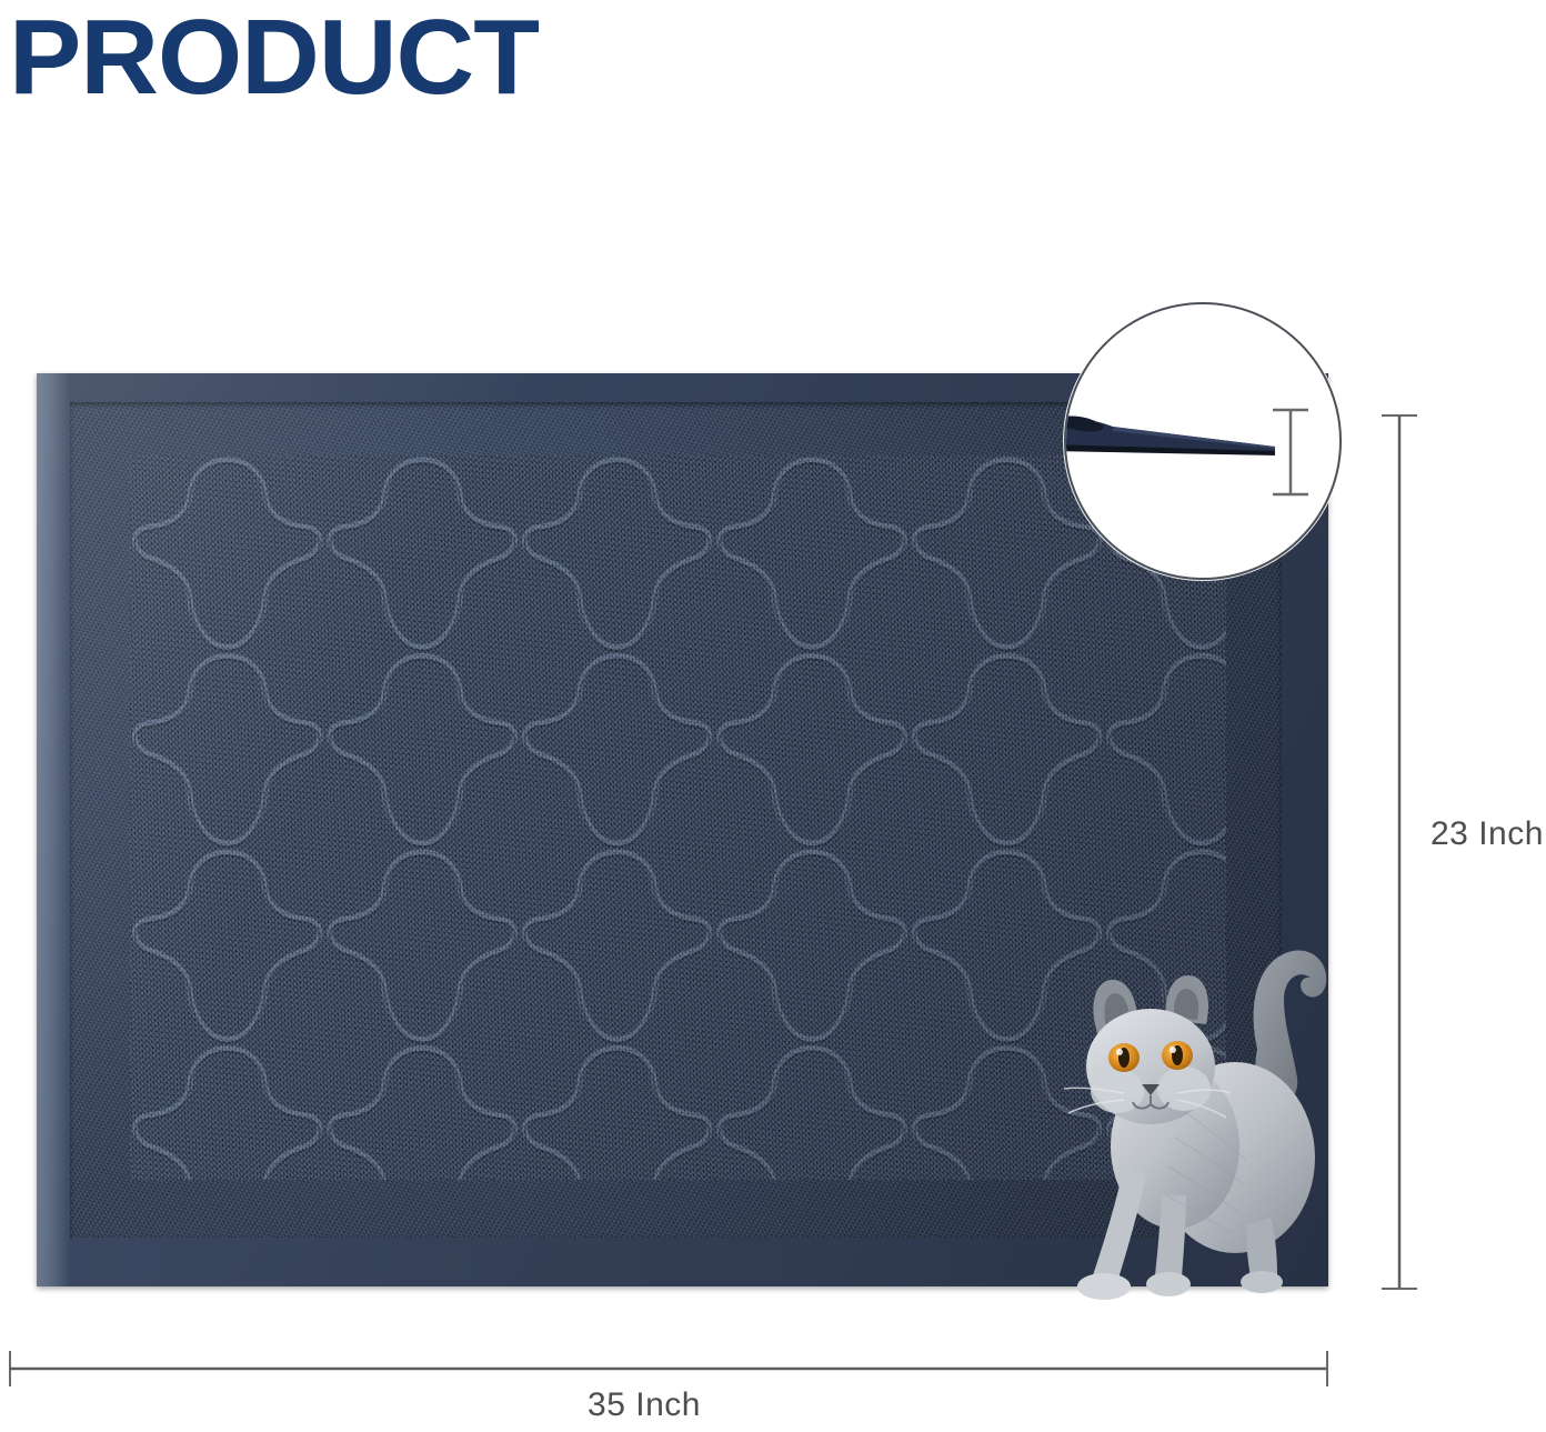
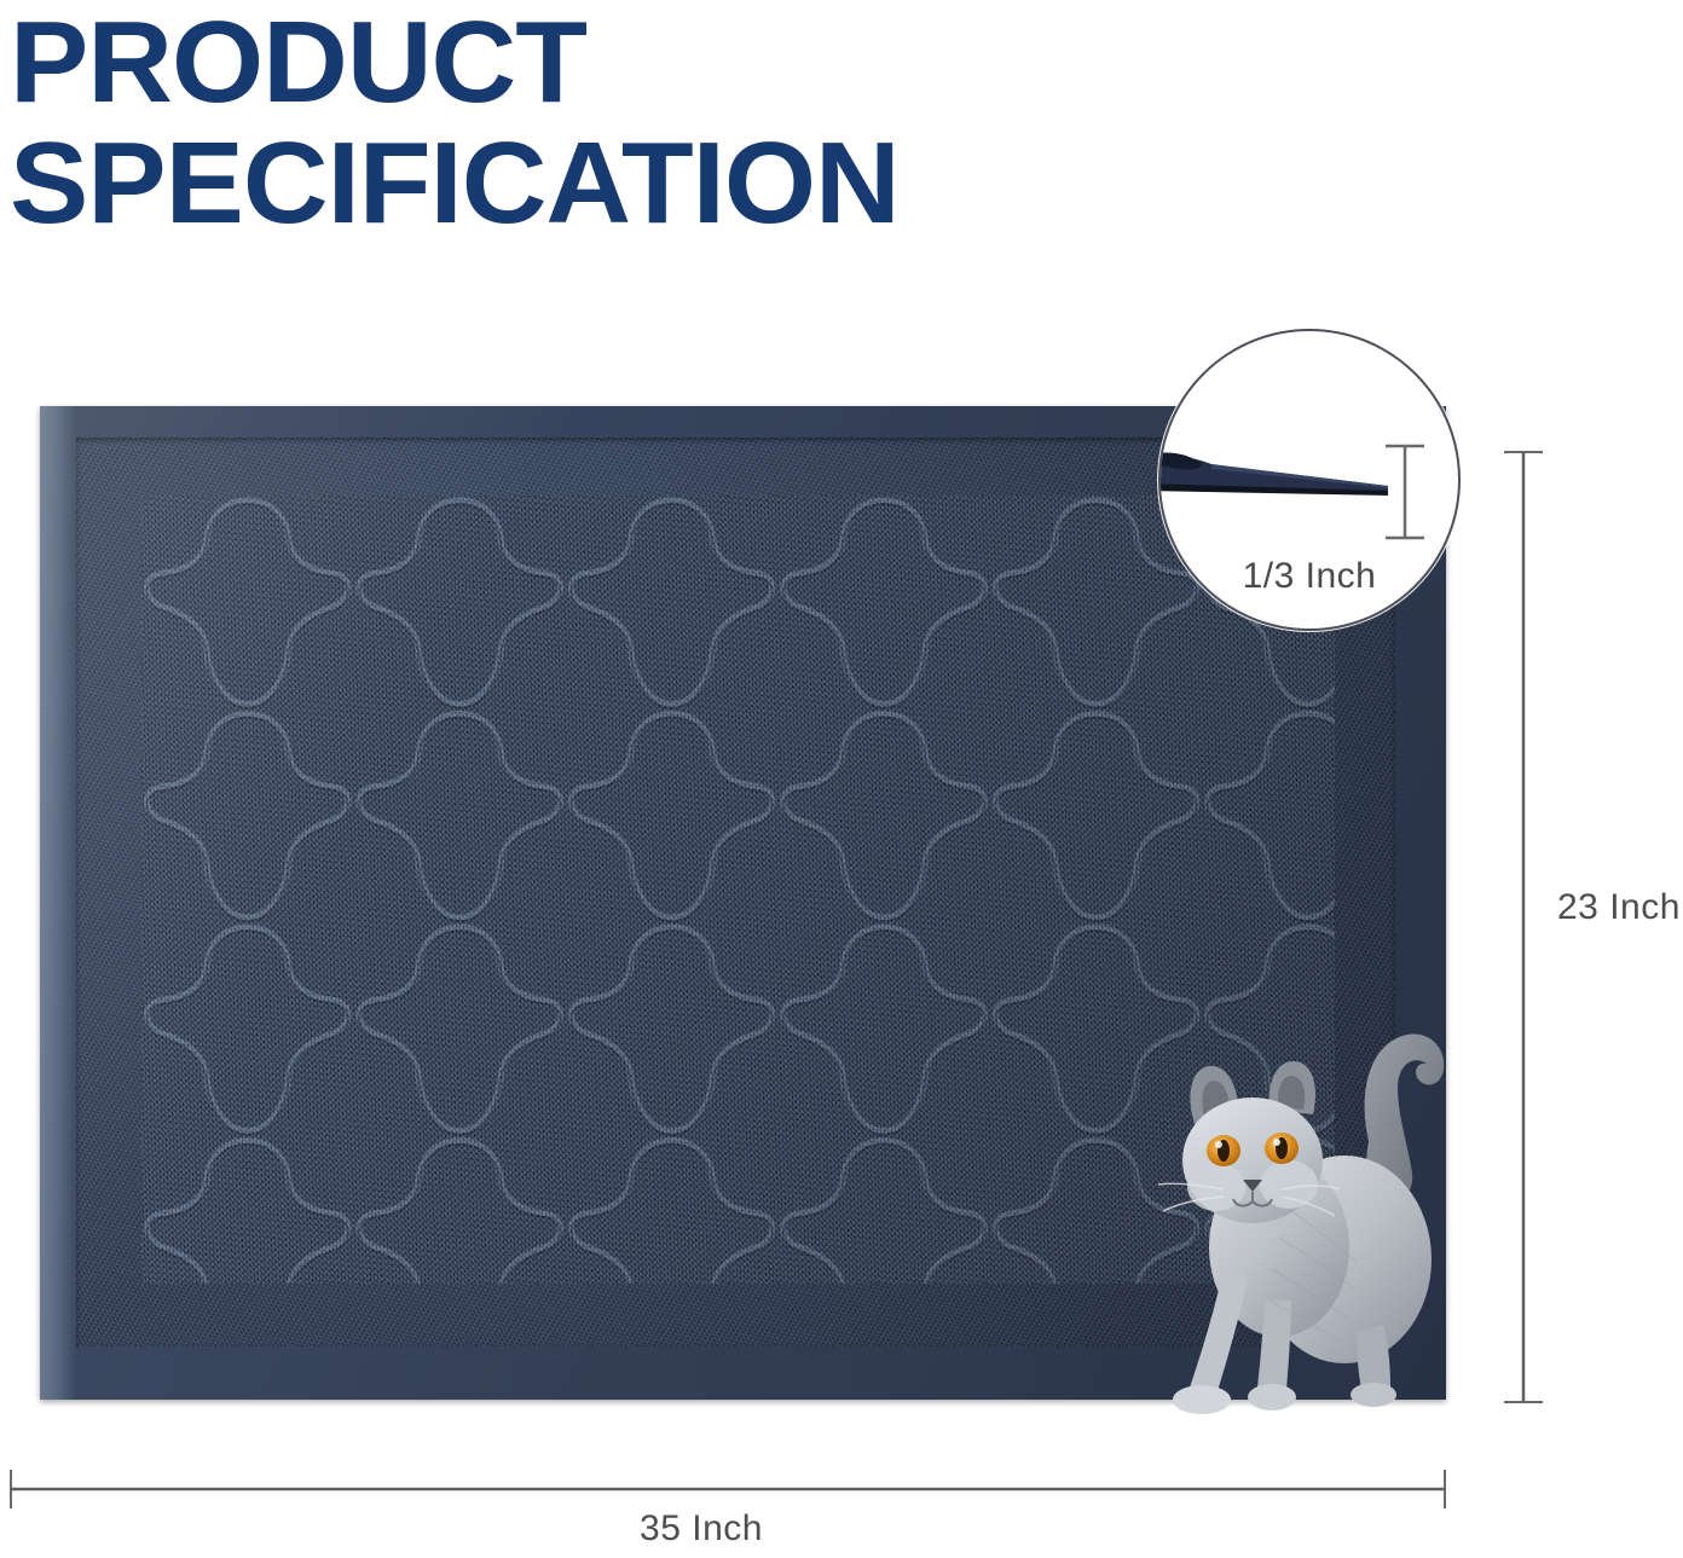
  PRODUCT
+ SPECIFICATION
+ 1/3 Inch
  23 Inch
  35 Inch
